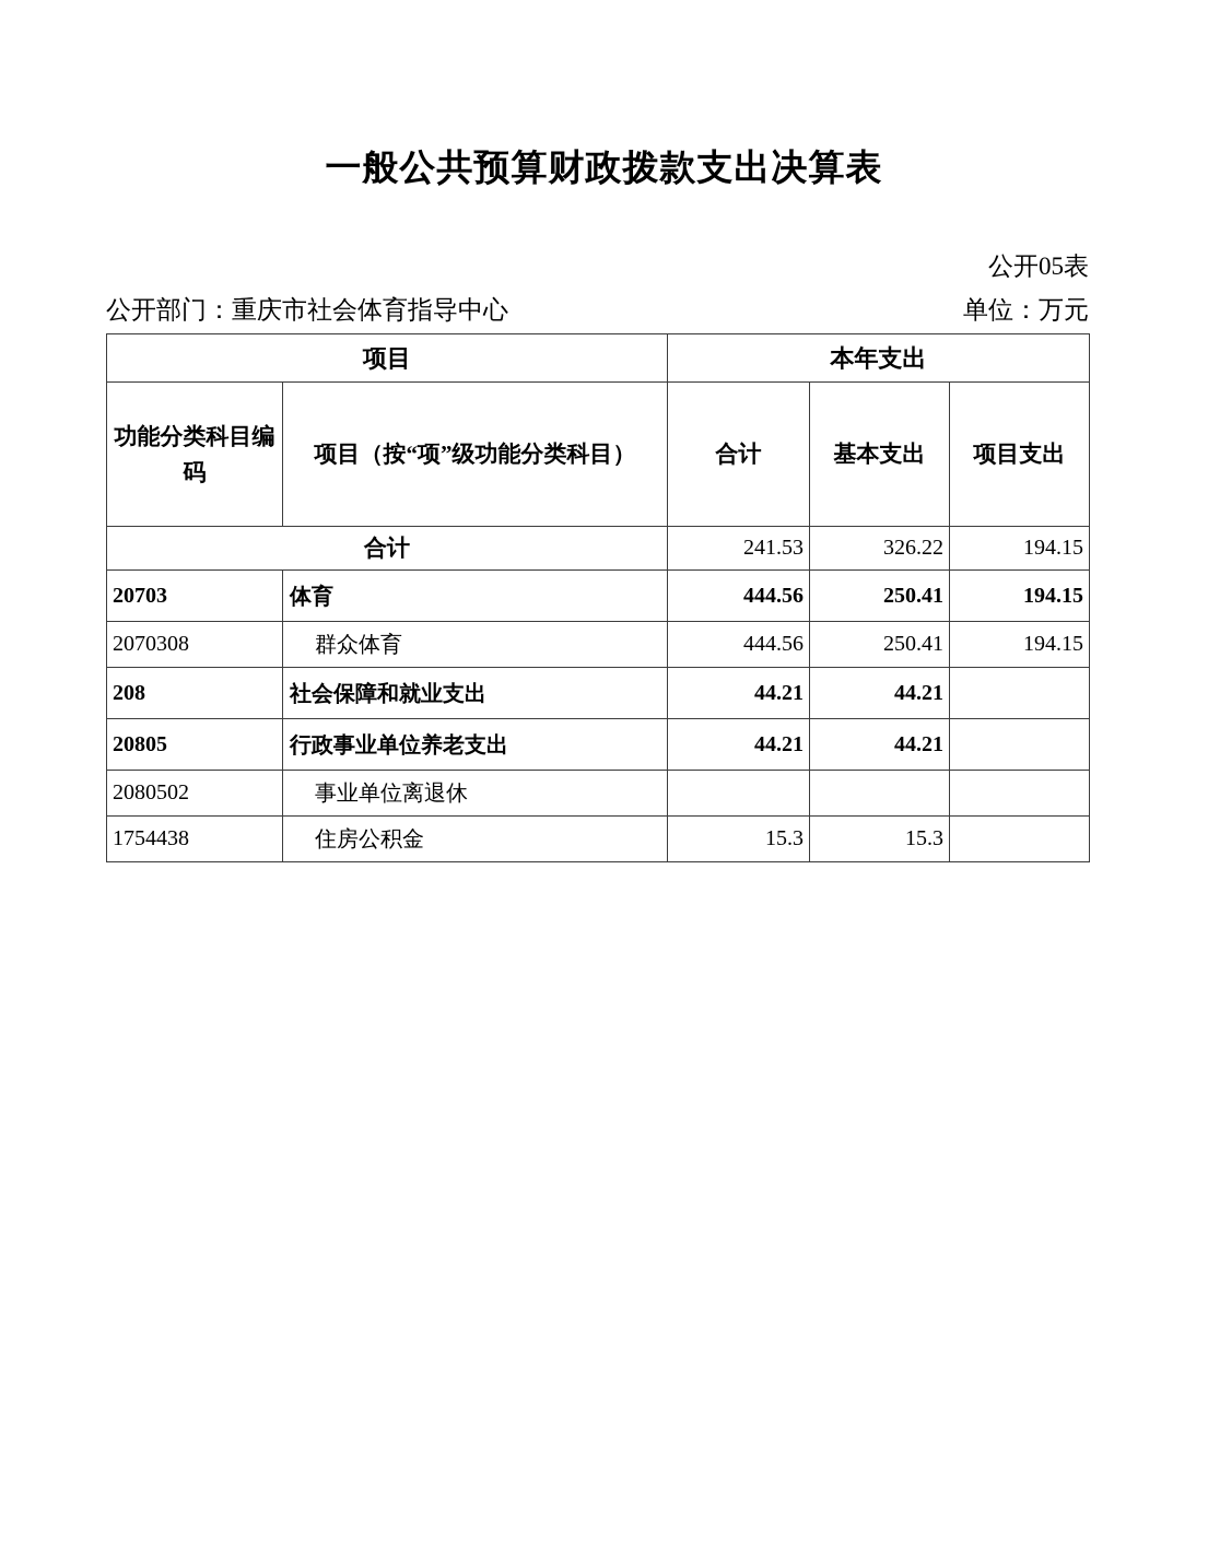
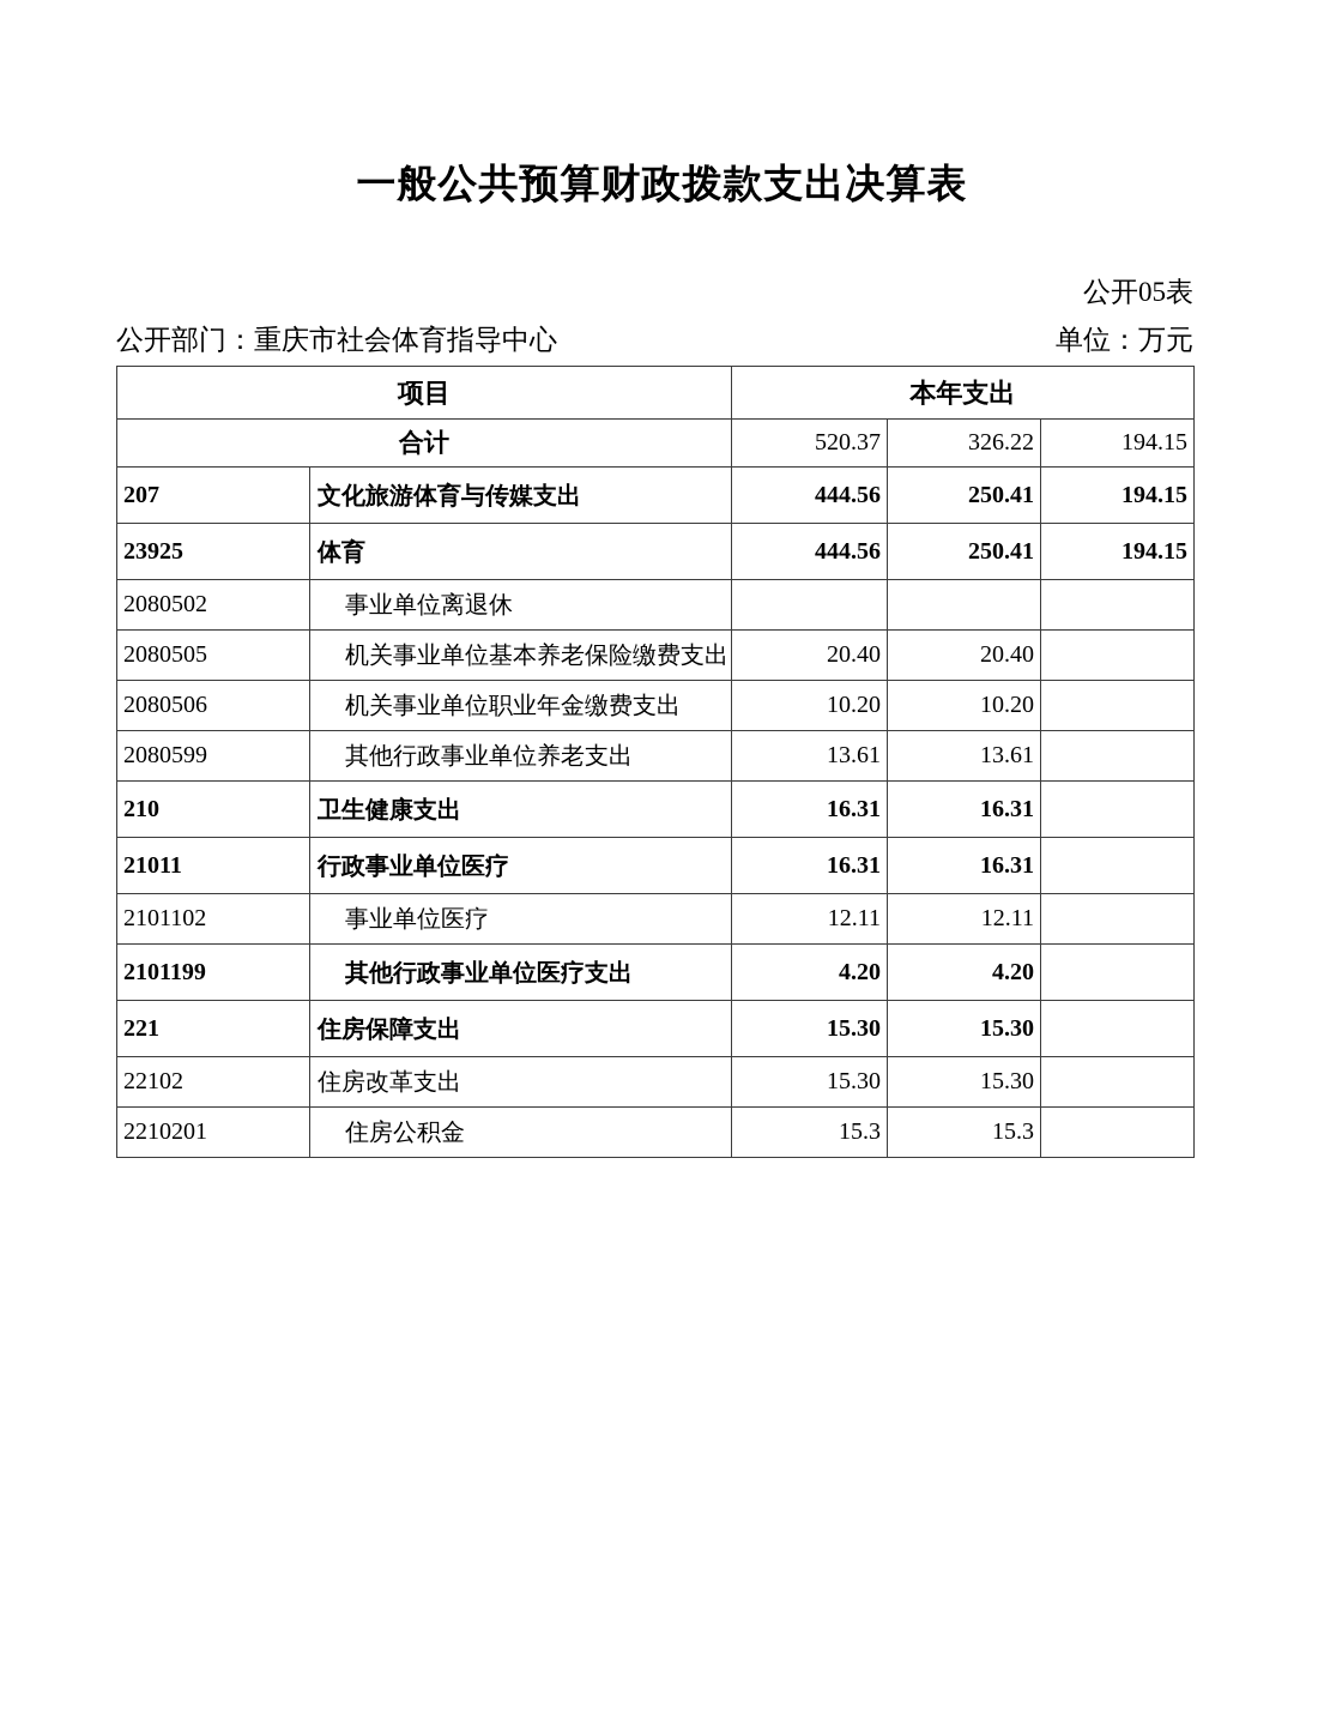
  一般公共预算财政拨款支出决算表
  公开05表
  公开部门：重庆市社会体育指导中心
  单位：万元
  项目	本年支出
- 功能分类科目编码	项目（按“项”级功能分类科目）	合计	基本支出	项目支出
- 合计	241.53	326.22	194.15
+ 合计	520.37	326.22	194.15
+ 207	文化旅游体育与传媒支出	444.56	250.41	194.15
- 20703	体育	444.56	250.41	194.15
+ 23925	体育	444.56	250.41	194.15
- 2070308	群众体育	444.56	250.41	194.15
- 208	社会保障和就业支出	44.21	44.21
- 20805	行政事业单位养老支出	44.21	44.21
  2080502	事业单位离退休
+ 2080505	机关事业单位基本养老保险缴费支出	20.40	20.40
+ 2080506	机关事业单位职业年金缴费支出	10.20	10.20
+ 2080599	其他行政事业单位养老支出	13.61	13.61
+ 210	卫生健康支出	16.31	16.31
+ 21011	行政事业单位医疗	16.31	16.31
+ 2101102	事业单位医疗	12.11	12.11
+ 2101199	其他行政事业单位医疗支出	4.20	4.20
+ 221	住房保障支出	15.30	15.30
+ 22102	住房改革支出	15.30	15.30
- 1754438	住房公积金	15.3	15.3
+ 2210201	住房公积金	15.3	15.3
